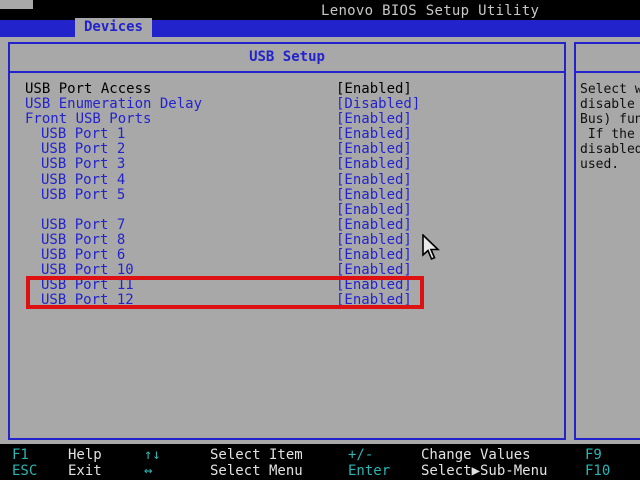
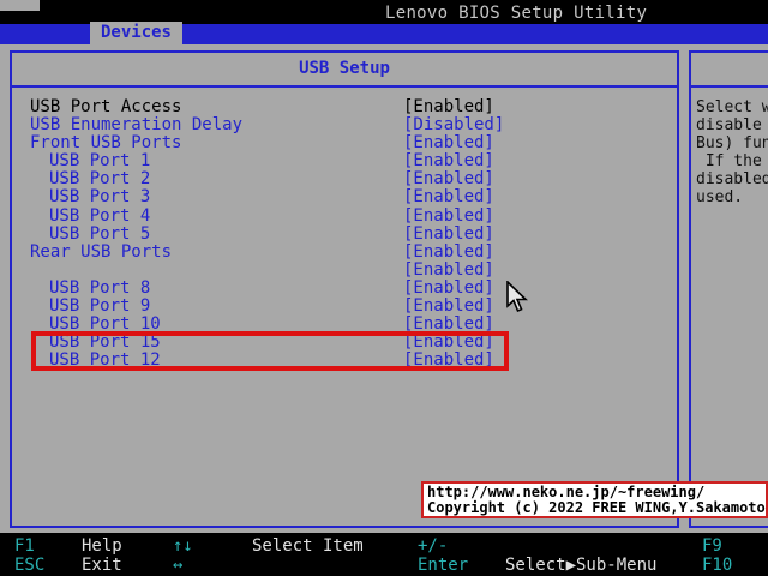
  Lenovo BIOS Setup Utility
  Devices
  USB Setup
  USB Port Access
  [Enabled]
  USB Enumeration Delay
  [Disabled]
  Front USB Ports
  [Enabled]
  USB Port 1
  [Enabled]
  USB Port 2
  [Enabled]
  USB Port 3
  [Enabled]
  USB Port 4
  [Enabled]
  USB Port 5
  [Enabled]
+ Rear USB Ports
  [Enabled]
- USB Port 7
  [Enabled]
  USB Port 8
  [Enabled]
- USB Port 6
+ USB Port 9
  [Enabled]
  USB Port 10
  [Enabled]
- USB Port 11
+ USB Port 15
  [Enabled]
  USB Port 12
  [Enabled]
  Select w
  disable
  Bus) fun
  If the
  disabled
  used.
+ http://www.neko.ne.jp/~freewing/
+ Copyright (c) 2022 FREE WING,Y.Sakamoto
  F1
  Help
  ↑↓
  Select Item
  +/-
- Change Values
  F9
  ESC
  Exit
  ↔
- Select Menu
  Enter
  Select▶Sub-Menu
  F10
